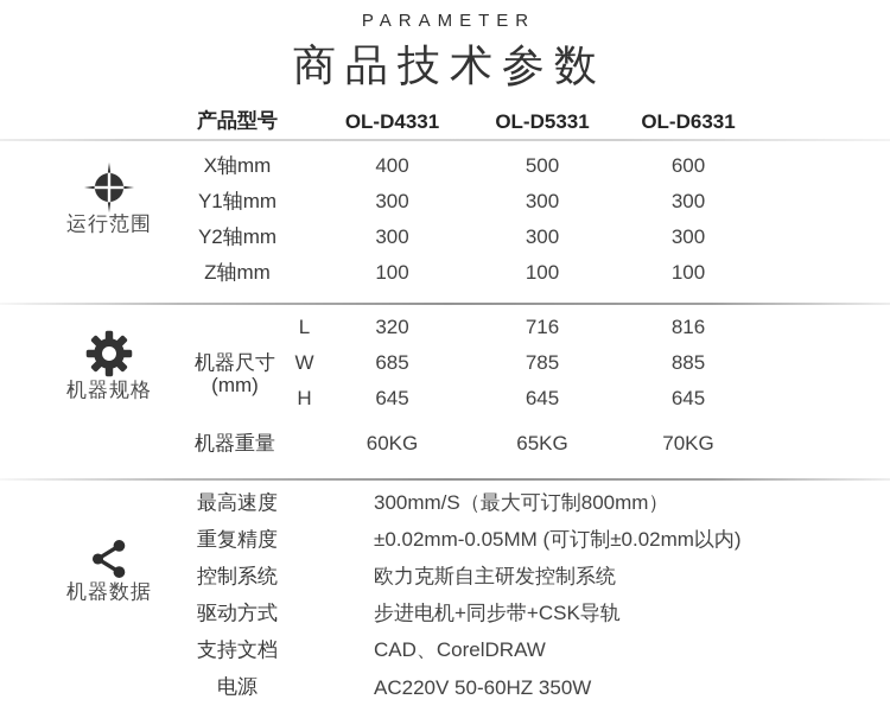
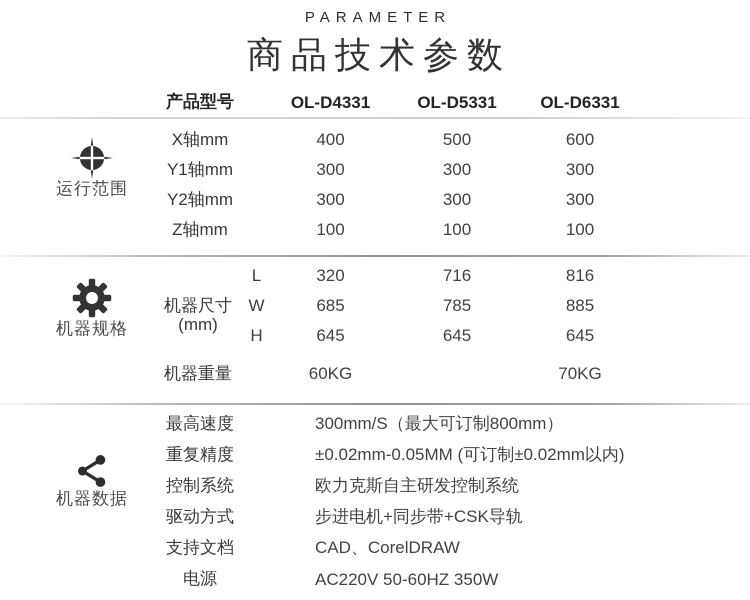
  PARAMETER
  商品技术参数
  产品型号
  OL-D4331
  OL-D5331
  OL-D6331
  运行范围
  机器规格
  机器数据
  X轴mm
  400
  500
  600
  Y1轴mm
  300
  300
  300
  Y2轴mm
  300
  300
  300
  Z轴mm
  100
  100
  100
  机器尺寸
  (mm)
  L
  W
  H
  320
  716
  816
  685
  785
  885
  645
  645
  645
  机器重量
  60KG
- 65KG
  70KG
  最高速度
  300mm/S（最大可订制800mm）
  重复精度
  ±0.02mm-0.05MM (可订制±0.02mm以内)
  控制系统
  欧力克斯自主研发控制系统
  驱动方式
  步进电机+同步带+CSK导轨
  支持文档
  CAD、CorelDRAW
  电源
  AC220V 50-60HZ 350W
